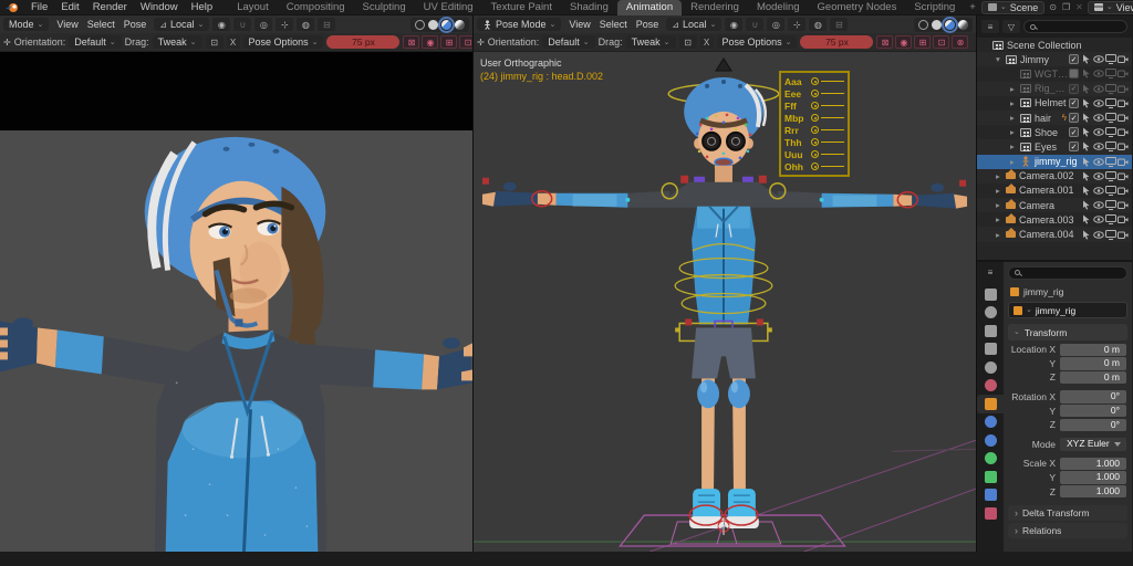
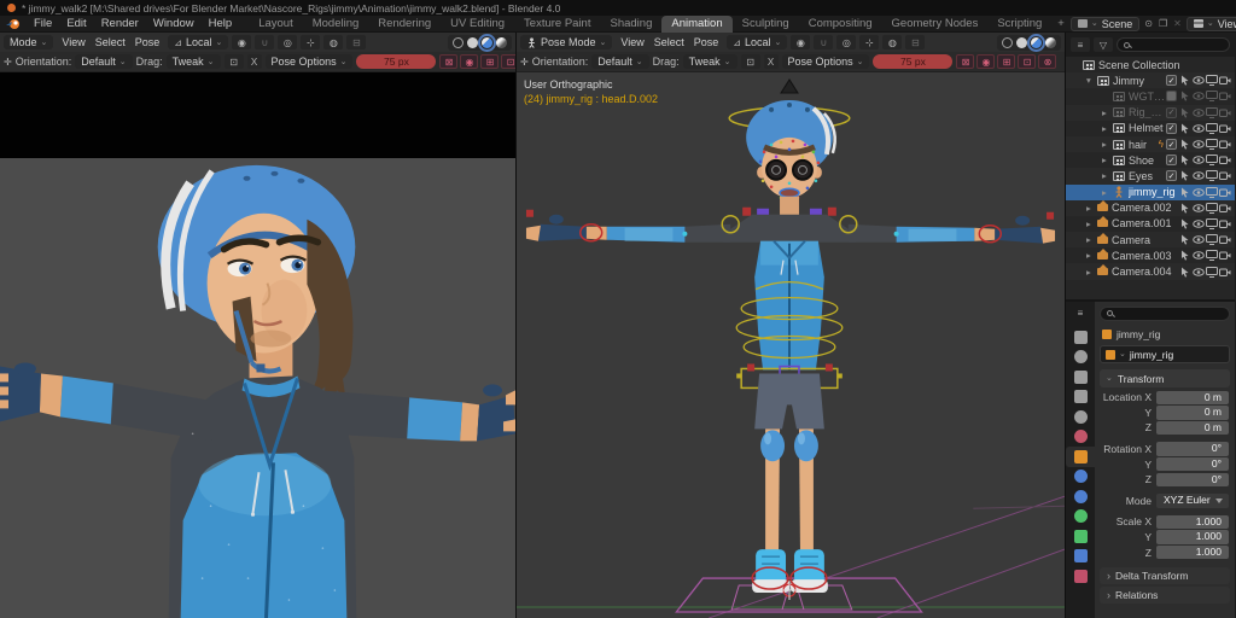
+ * jimmy_walk2 [M:\Shared drives\For Blender Market\Nascore_Rigs\jimmy\Animation\jimmy_walk2.blend] - Blender 4.0
  File
  Edit
  Render
  Window
  Help
  Layout
- Compositing
+ Modeling
- Sculpting
+ Rendering
  UV Editing
  Texture Paint
  Shading
  Animation
- Rendering
+ Sculpting
- Modeling
+ Compositing
  Geometry Nodes
  Scripting
  +
  Scene
  ⊙
  ❐
  ✕
  Mode
  View
  Select
  Pose
  ⊿
  Local
  ◉
  ∪
  ◎
  ⊹
  ◍
  ⊟
  ✛
  Orientation:
  Default
  Drag:
  Tweak
  ⊡
  X
  Pose Options
  75 px
  ⊠
  ◉
  ⊞
  ⊡
  Pose Mode
  View
  Select
  Pose
  ⊿
  Local
  ◉
  ∪
  ◎
  ⊹
  ◍
  ⊟
  ✛
  Orientation:
  Default
  Drag:
  Tweak
  ⊡
  X
  Pose Options
  75 px
  ⊠
  ◉
  ⊞
  ⊡
  ⊗
  User Orthographic
  (24) jimmy_rig : head.D.002
- Aaa
- Eee
- Fff
- Mbp
- Rrr
- Thh
- Uuu
- Ohh
  ≡
  ▽
  Scene Collection
  ▾
  Jimmy
  ▸
  Rig_def
  ▸
  Helmet
  ▸
  hair
  ϟ
  ▸
  Shoe
  ▸
  Eyes
  ▸
  jimmy_rig
  ▸
  Camera.002
  ▸
  Camera.001
  ▸
  Camera
  ▸
  Camera.003
  ▸
  Camera.004
  ≡
  jimmy_rig
  jimmy_rig
  Transform
  Location X
  0 m
  Y
  0 m
  Z
  0 m
  Rotation X
  0°
  Y
  0°
  Z
  0°
  Mode
  XYZ Euler
  Scale X
  1.000
  Y
  1.000
  Z
  1.000
  ›
  Delta Transform
  ›
  Relations
